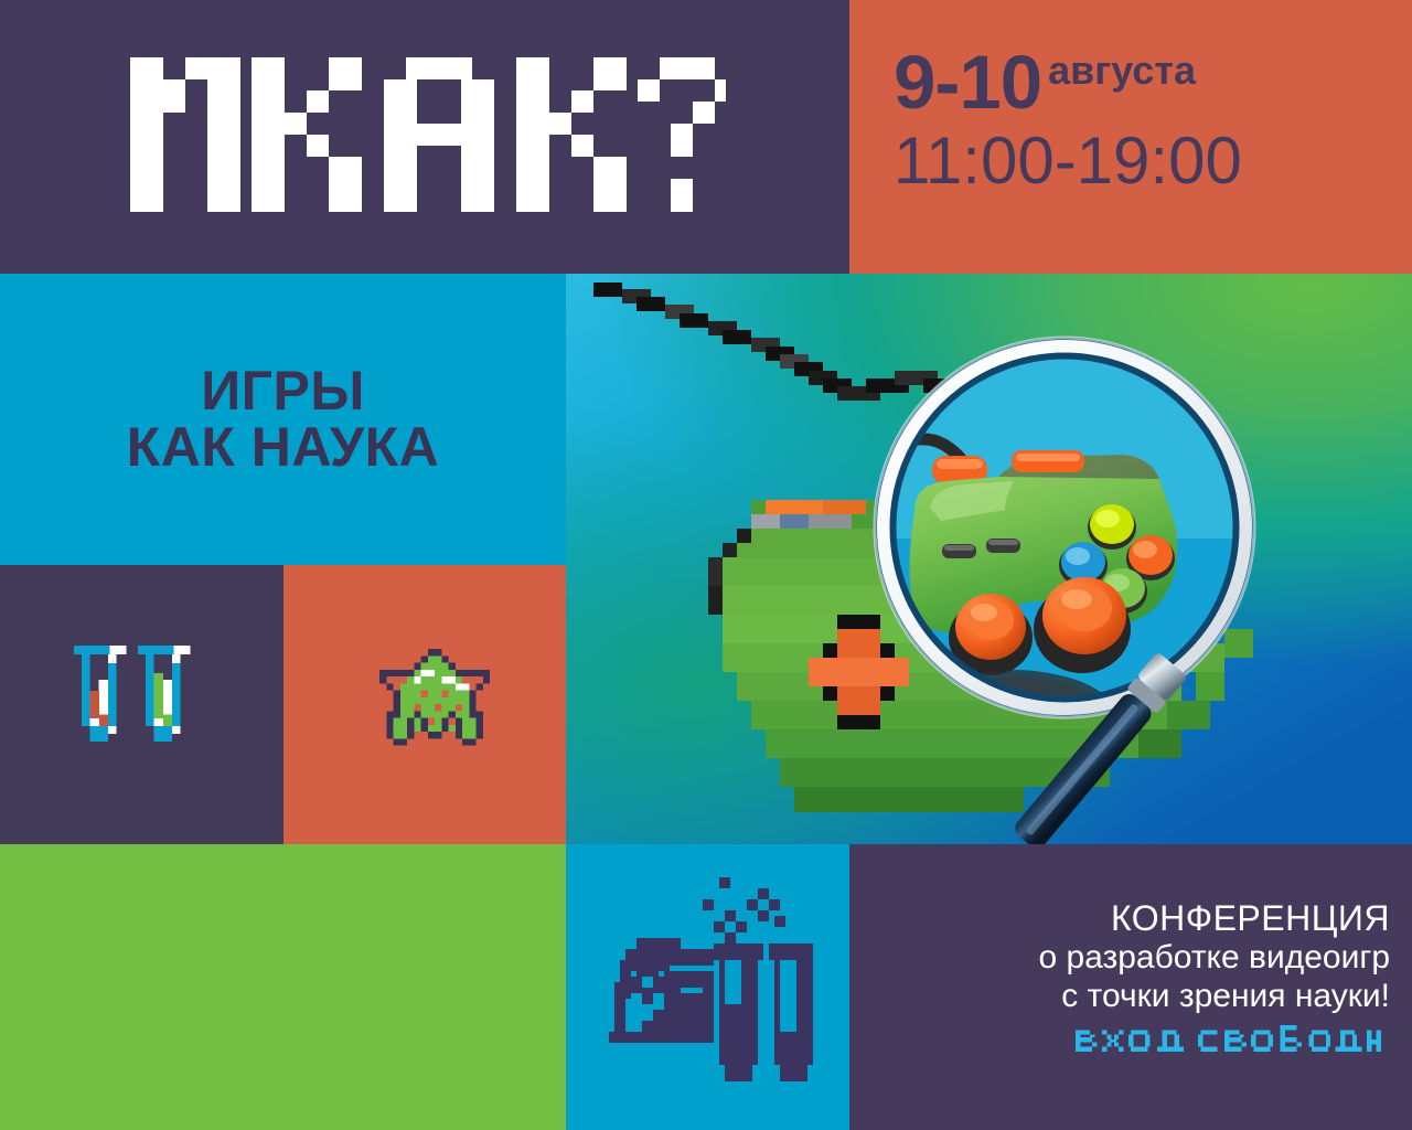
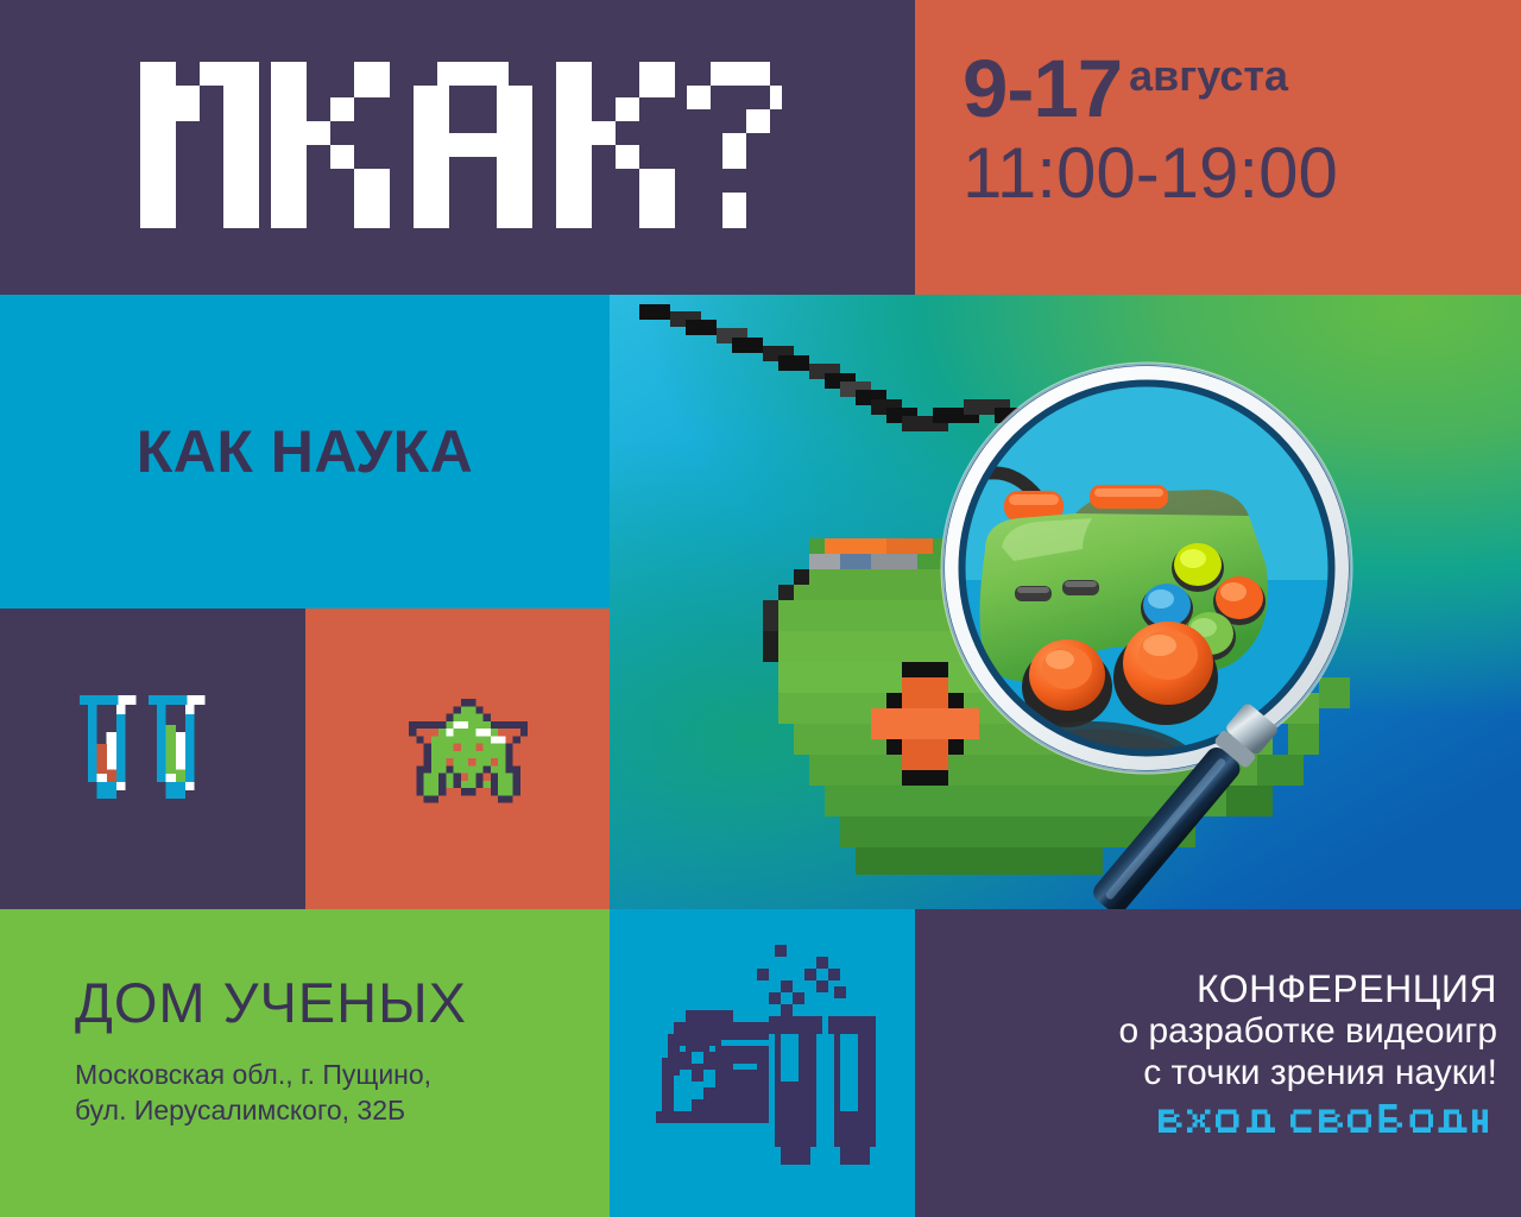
- 9-10
+ 9-17
  августа
  11:00-19:00
- ИГРЫ
  КАК НАУКА
+ ДОМ УЧЕНЫХ
+ Московская обл., г. Пущино,
+ бул. Иерусалимского, 32Б
  КОНФЕРЕНЦИЯ
  о разработке видеоигр
  с точки зрения науки!
